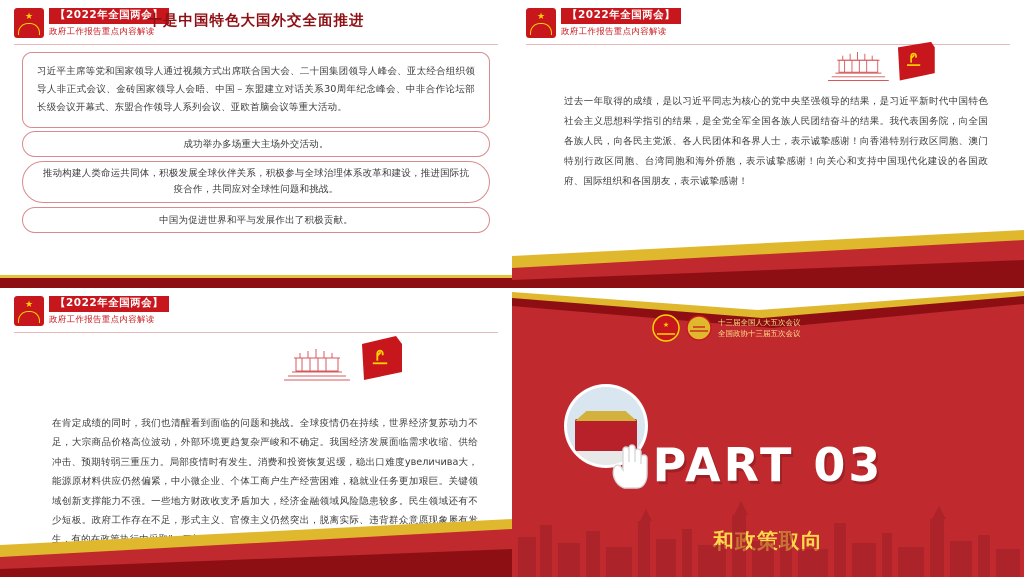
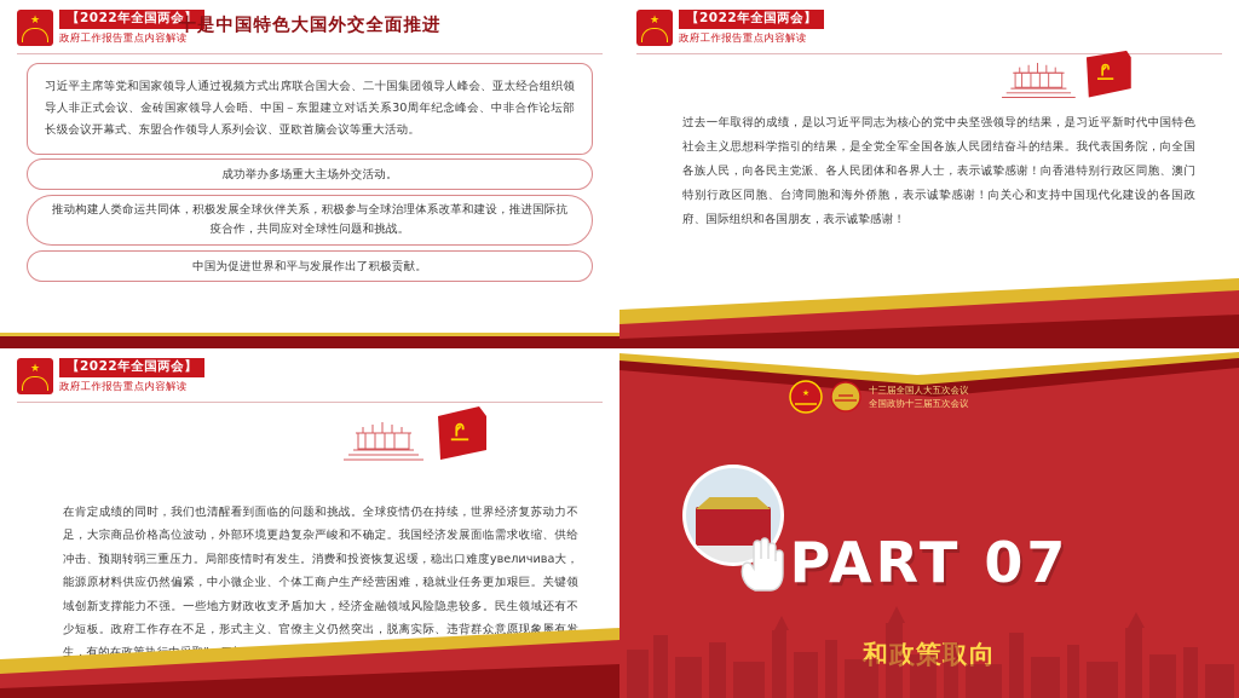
  ★
  【2022年全国两会】
  政府工作报告重点内容解读
  十是中国特色大国外交全面推进
  习近平主席等党和国家领导人通过视频方式出席联合国大会、二十国集团领导人峰会、亚太经合组织领导人非正式会议、金砖国家领导人会晤、中国－东盟建立对话关系30周年纪念峰会、中非合作论坛部长级会议开幕式、东盟合作领导人系列会议、亚欧首脑会议等重大活动。
  成功举办多场重大主场外交活动。
  推动构建人类命运共同体，积极发展全球伙伴关系，积极参与全球治理体系改革和建设，推进国际抗疫合作，共同应对全球性问题和挑战。
  中国为促进世界和平与发展作出了积极贡献。
  ★
  【2022年全国两会】
  政府工作报告重点内容解读
  过去一年取得的成绩，是以习近平同志为核心的党中央坚强领导的结果，是习近平新时代中国特色社会主义思想科学指引的结果，是全党全军全国各族人民团结奋斗的结果。我代表国务院，向全国各族人民，向各民主党派、各人民团体和各界人士，表示诚挚感谢！向香港特别行政区同胞、澳门特别行政区同胞、台湾同胞和海外侨胞，表示诚挚感谢！向关心和支持中国现代化建设的各国政府、国际组织和各国朋友，表示诚挚感谢！
  ★
  【2022年全国两会】
  政府工作报告重点内容解读
  在肯定成绩的同时，我们也清醒看到面临的问题和挑战。全球疫情仍在持续，世界经济复苏动力不足，大宗商品价格高位波动，外部环境更趋复杂严峻和不确定。我国经济发展面临需求收缩、供给冲击、预期转弱三重压力。局部疫情时有发生。消费和投资恢复迟缓，稳出口难度увеличива大，能源原材料供应仍然偏紧，中小微企业、个体工商户生产经营困难，稳就业任务更加艰巨。关键领域创新支撑能力不强。一些地方财政收支矛盾加大，经济金融领域风险隐患较多。民生领域还有不少短板。政府工作存在不足，形式主义、官僚主义仍然突出，脱离实际、违背群众意愿现象屡有发生，有的在
  ★
  十三届全国人大五次会议
  全国政协十三届五次会议
- PART 03
+ PART 07
  和政策取向
